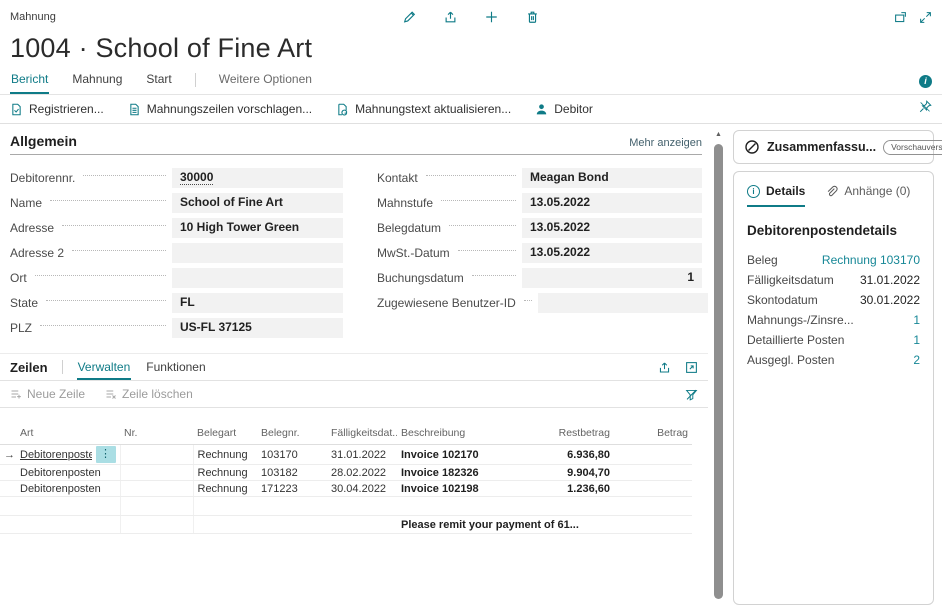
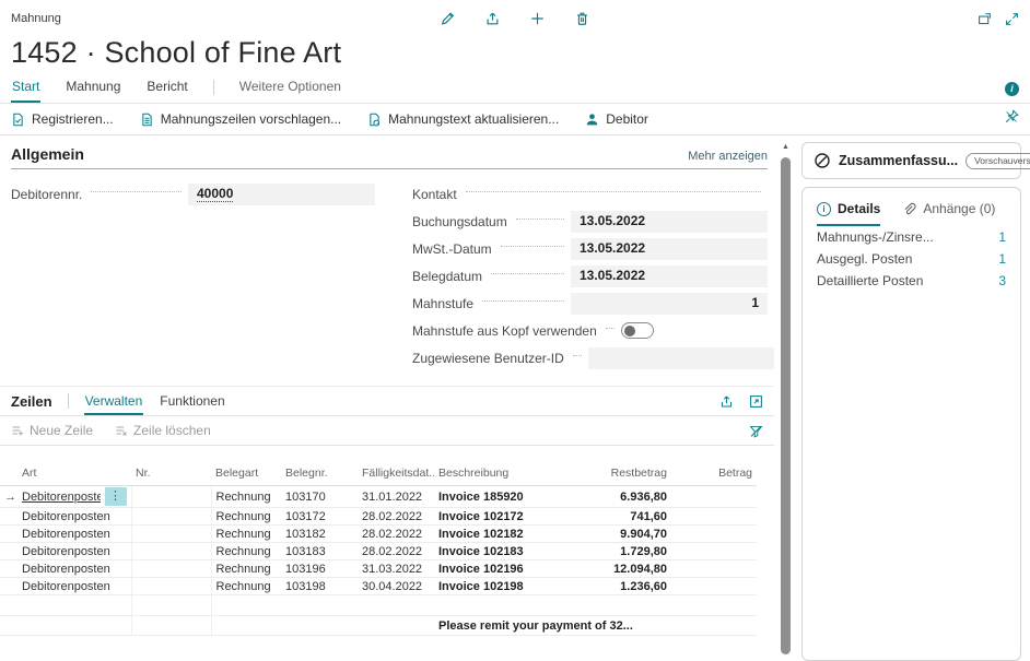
  Mahnung
- 1004 · School of Fine Art
+ 1452 · School of Fine Art
- Bericht
+ Start
  Mahnung
- Start
+ Bericht
  Weitere Optionen
  i
  Registrieren...
  Mahnungszeilen vorschlagen...
  Mahnungstext aktualisieren...
  Debitor
  Allgemein
  Mehr anzeigen
  Debitorennr.
- 30000
+ 40000
- Name
- School of Fine Art
- Adresse
- 10 High Tower Green
- Adresse 2
- Ort
- State
- FL
- PLZ
- US-FL 37125
  Kontakt
- Meagan Bond
- Mahnstufe
+ Buchungsdatum
  13.05.2022
- Belegdatum
+ MwSt.-Datum
  13.05.2022
- MwSt.-Datum
+ Belegdatum
  13.05.2022
- Buchungsdatum
+ Mahnstufe
  1
+ Mahnstufe aus Kopf verwenden
  Zugewiesene Benutzer-ID
  Zeilen
  Verwalten
  Funktionen
  Neue Zeile
  Zeile löschen
  	Art	Nr.	Belegart	Belegnr.	Fälligkeitsdat..	Beschreibung	Restbetrag	Betrag
- →	Debitorenpost ⋮		Rechnung	103170	31.01.2022	Invoice 102170	6.936,80
+ →	Debitorenpost ⋮		Rechnung	103170	31.01.2022	Invoice 185920	6.936,80
+ 	Debitorenposten		Rechnung	103172	28.02.2022	Invoice 102172	741,60
- 	Debitorenposten		Rechnung	103182	28.02.2022	Invoice 182326	9.904,70
+ 	Debitorenposten		Rechnung	103182	28.02.2022	Invoice 102182	9.904,70
+ 	Debitorenposten		Rechnung	103183	28.02.2022	Invoice 102183	1.729,80
+ 	Debitorenposten		Rechnung	103196	31.03.2022	Invoice 102196	12.094,80
- 	Debitorenposten		Rechnung	171223	30.04.2022	Invoice 102198	1.236,60
+ 	Debitorenposten		Rechnung	103198	30.04.2022	Invoice 102198	1.236,60
- 						Please remit your payment of 61...
+ 						Please remit your payment of 32...
  Zusammenfassu...
  Vorschauvers
  i
  Details
  Anhänge (0)
- Debitorenpostendetails
- Beleg
- Rechnung 103170
- Fälligkeitsdatum
- 31.01.2022
- Skontodatum
- 30.01.2022
  Mahnungs-/Zinsre...
  1
- Detaillierte Posten
+ Ausgegl. Posten
  1
- Ausgegl. Posten
+ Detaillierte Posten
- 2
+ 3
